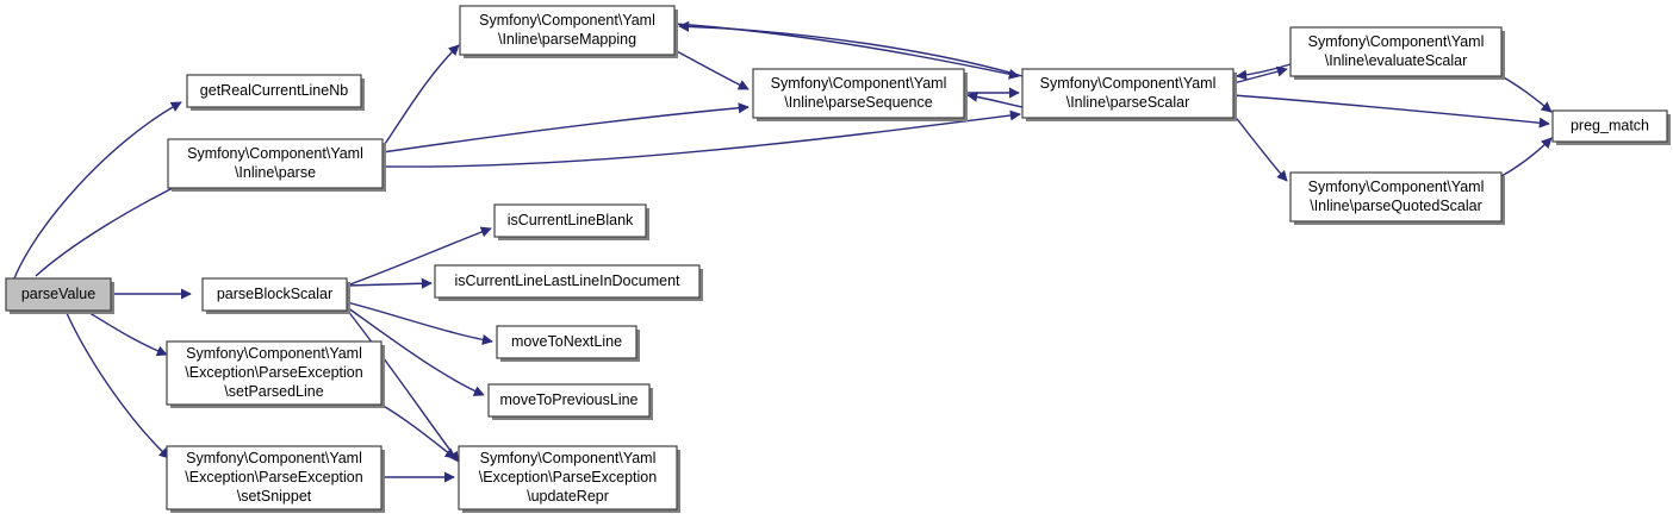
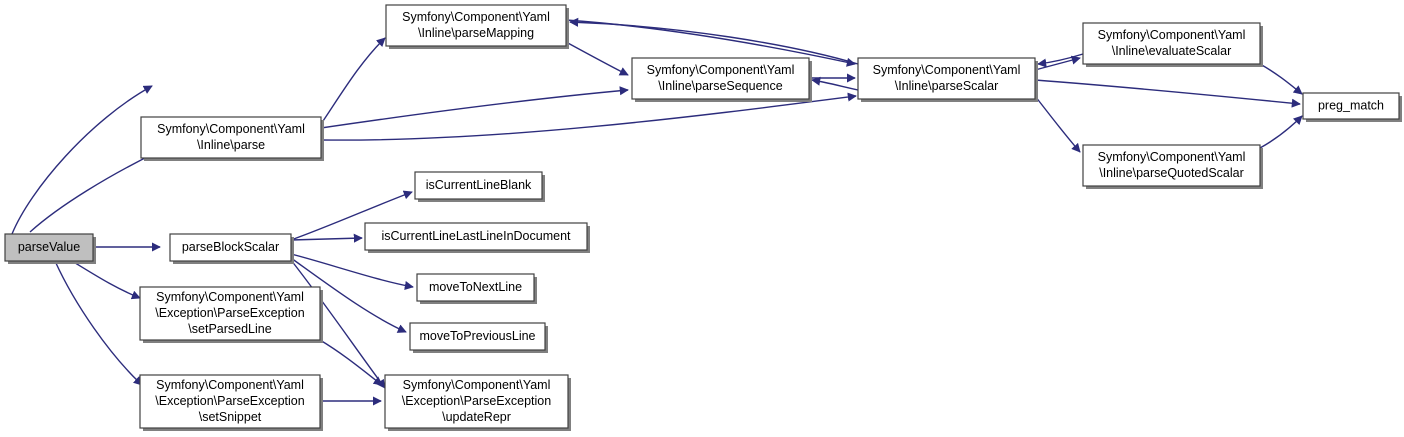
  parseValue
- getRealCurrentLineNb
  Symfony\Component\Yaml
  \Inline\parse
  Symfony\Component\Yaml
  \Inline\parseMapping
  Symfony\Component\Yaml
  \Inline\parseSequence
  Symfony\Component\Yaml
  \Inline\parseScalar
  Symfony\Component\Yaml
  \Inline\evaluateScalar
  Symfony\Component\Yaml
  \Inline\parseQuotedScalar
  preg_match
  parseBlockScalar
  isCurrentLineBlank
  isCurrentLineLastLineInDocument
  moveToNextLine
  moveToPreviousLine
  Symfony\Component\Yaml
  \Exception\ParseException
  \setParsedLine
  Symfony\Component\Yaml
  \Exception\ParseException
  \setSnippet
  Symfony\Component\Yaml
  \Exception\ParseException
  \updateRepr
